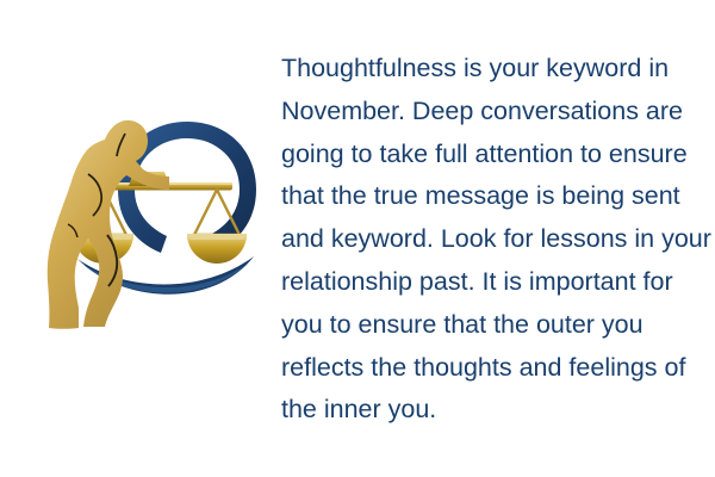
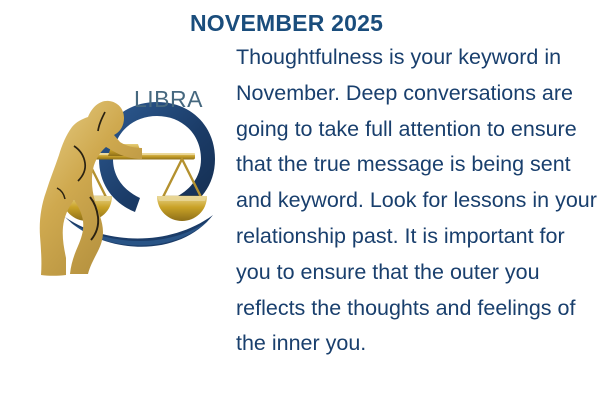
+ LIBRA
+ NOVEMBER 2025
  Thoughtfulness is your keyword in November. Deep conversations are going to take full attention to ensure that the true message is being sent and keyword. Look for lessons in your relationship past. It is important for you to ensure that the outer you reflects the thoughts and feelings of the inner you.
